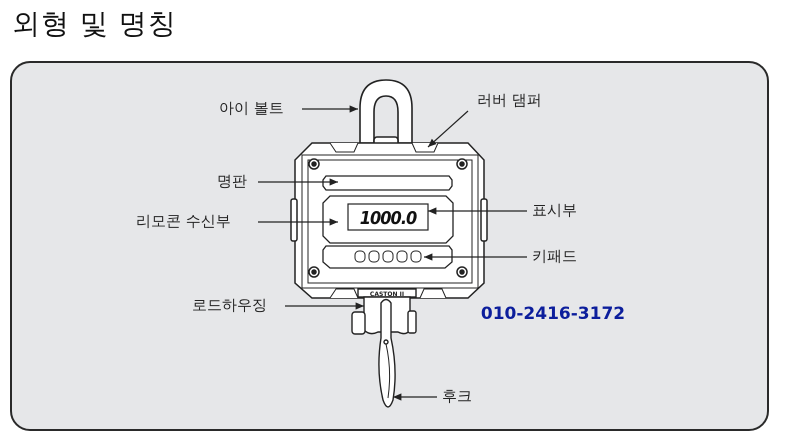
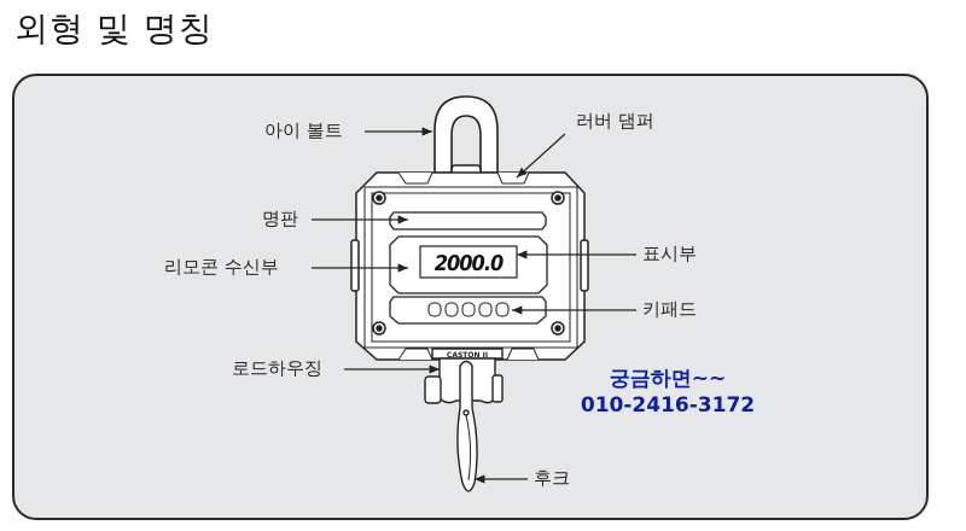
  외형 및 명칭
- 1000.0
+ 2000.0
  아이 볼트
  러버 댐퍼
  명판
  리모콘 수신부
  표시부
  키패드
  로드하우징
  후크
+ 궁금하면~~
  010-2416-3172
